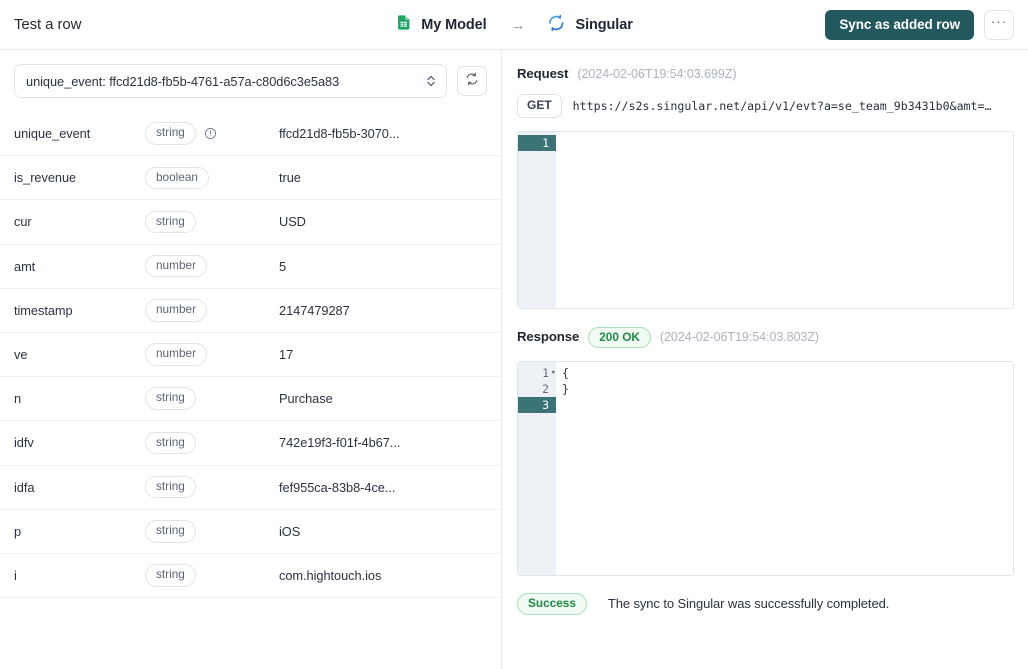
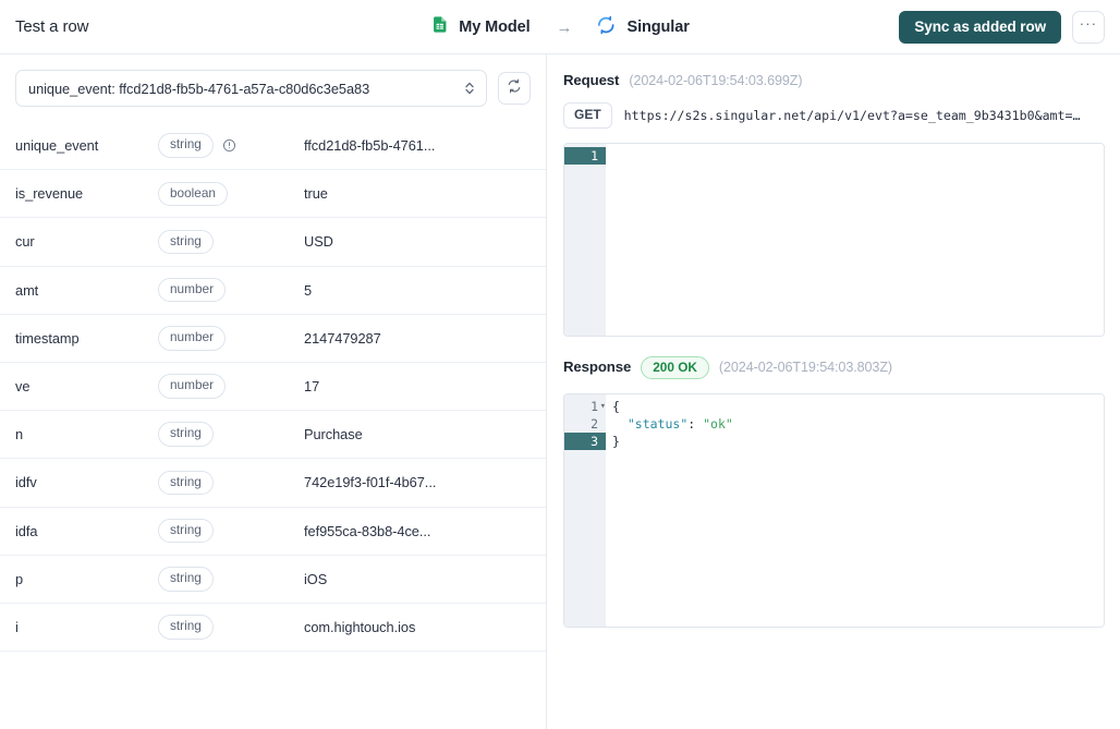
  Test a row
  My Model
  →
  Singular
  Sync as added row
  ···
  unique_event: ffcd21d8-fb5b-4761-a57a-c80d6c3e5a83
  unique_event
  string
- ffcd21d8-fb5b-3070...
+ ffcd21d8-fb5b-4761...
  is_revenue
  boolean
  true
  cur
  string
  USD
  amt
  number
  5
  timestamp
  number
  2147479287
  ve
  number
  17
  n
  string
  Purchase
  idfv
  string
  742e19f3-f01f-4b67...
  idfa
  string
  fef955ca-83b8-4ce...
  p
  string
  iOS
  i
  string
  com.hightouch.ios
  Request
  (2024-02-06T19:54:03.699Z)
  GET
  https://s2s.singular.net/api/v1/evt?a=se_team_9b3431b0&amt=…
  1
  Response
  200 OK
  (2024-02-06T19:54:03.803Z)
  1
  ▾
  2
  3
  {
+ "status": "ok"
  }
- Success
- The sync to Singular was successfully completed.
